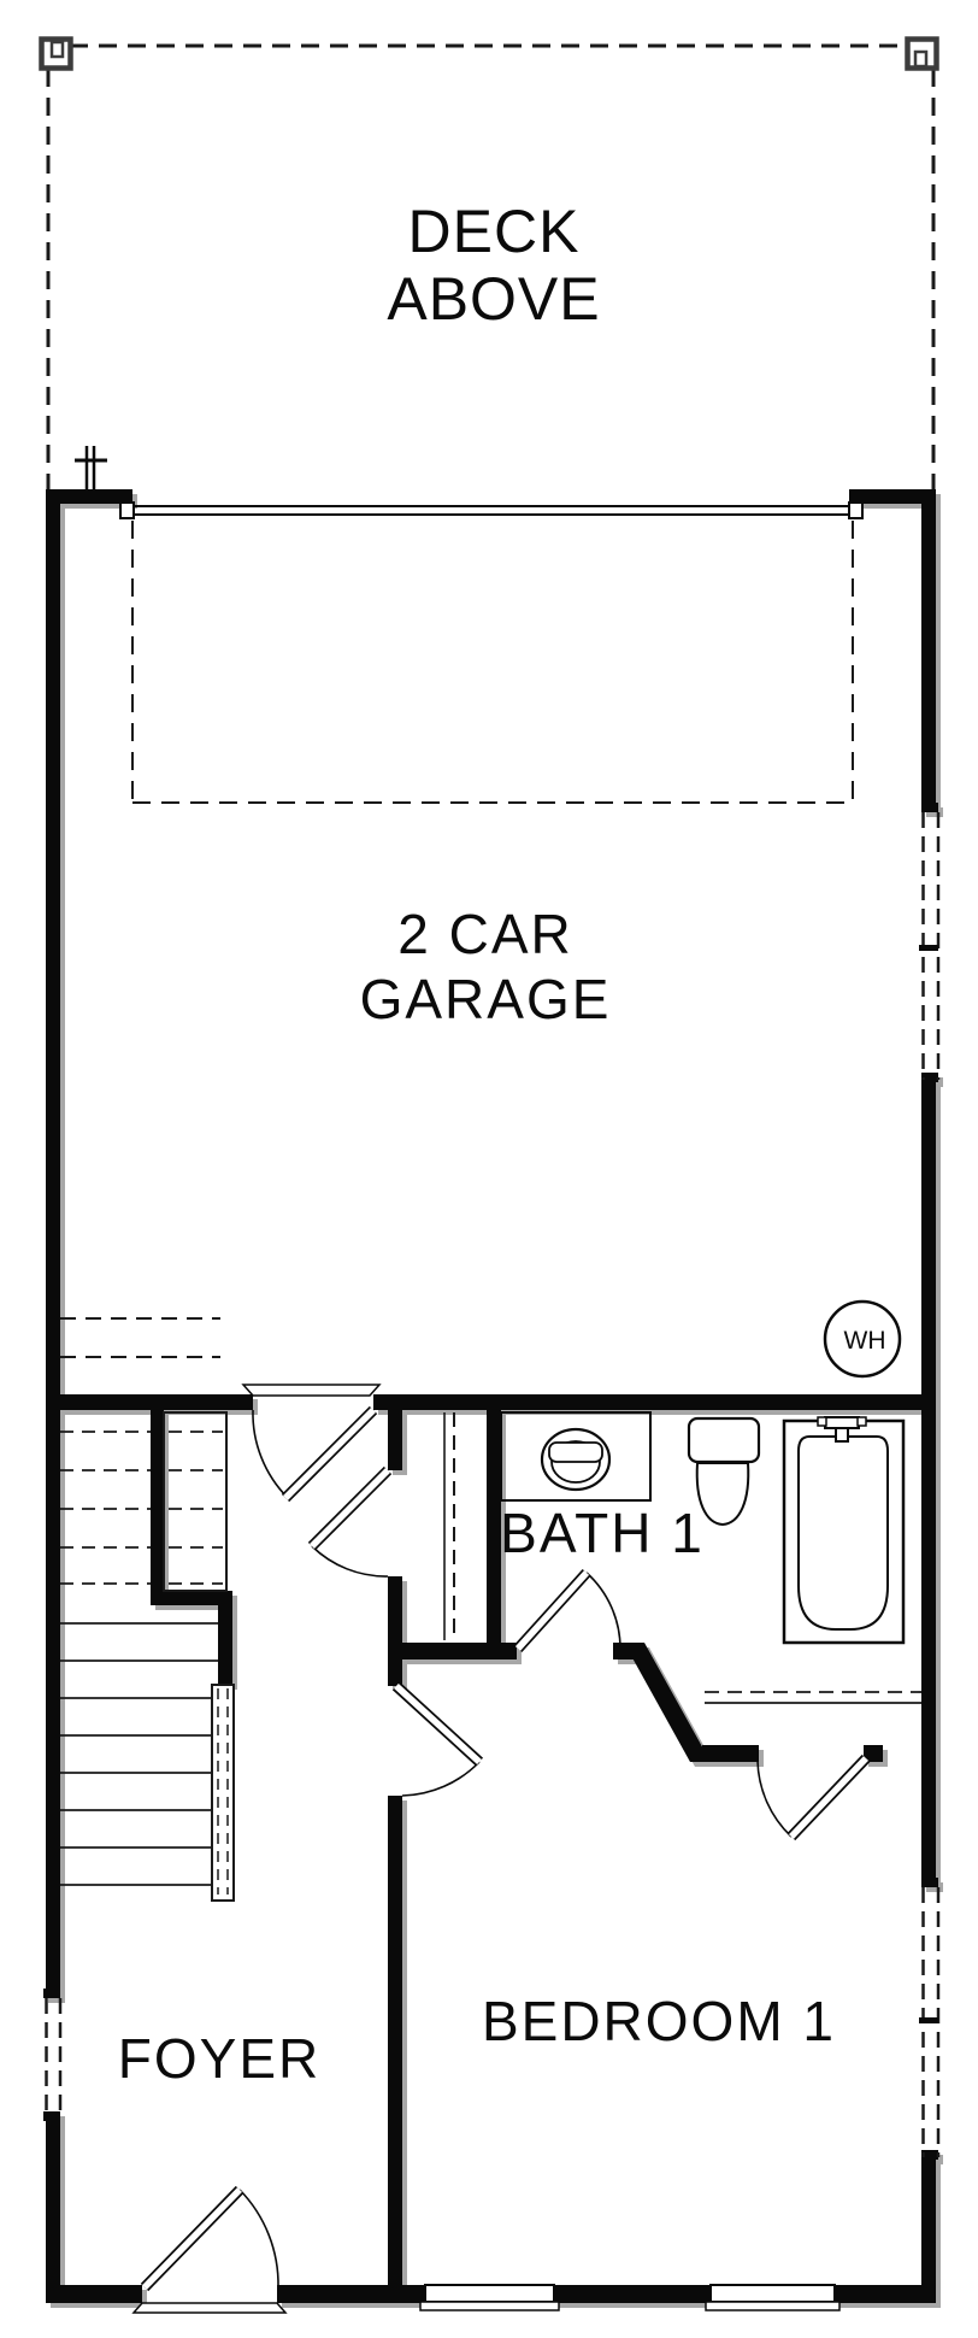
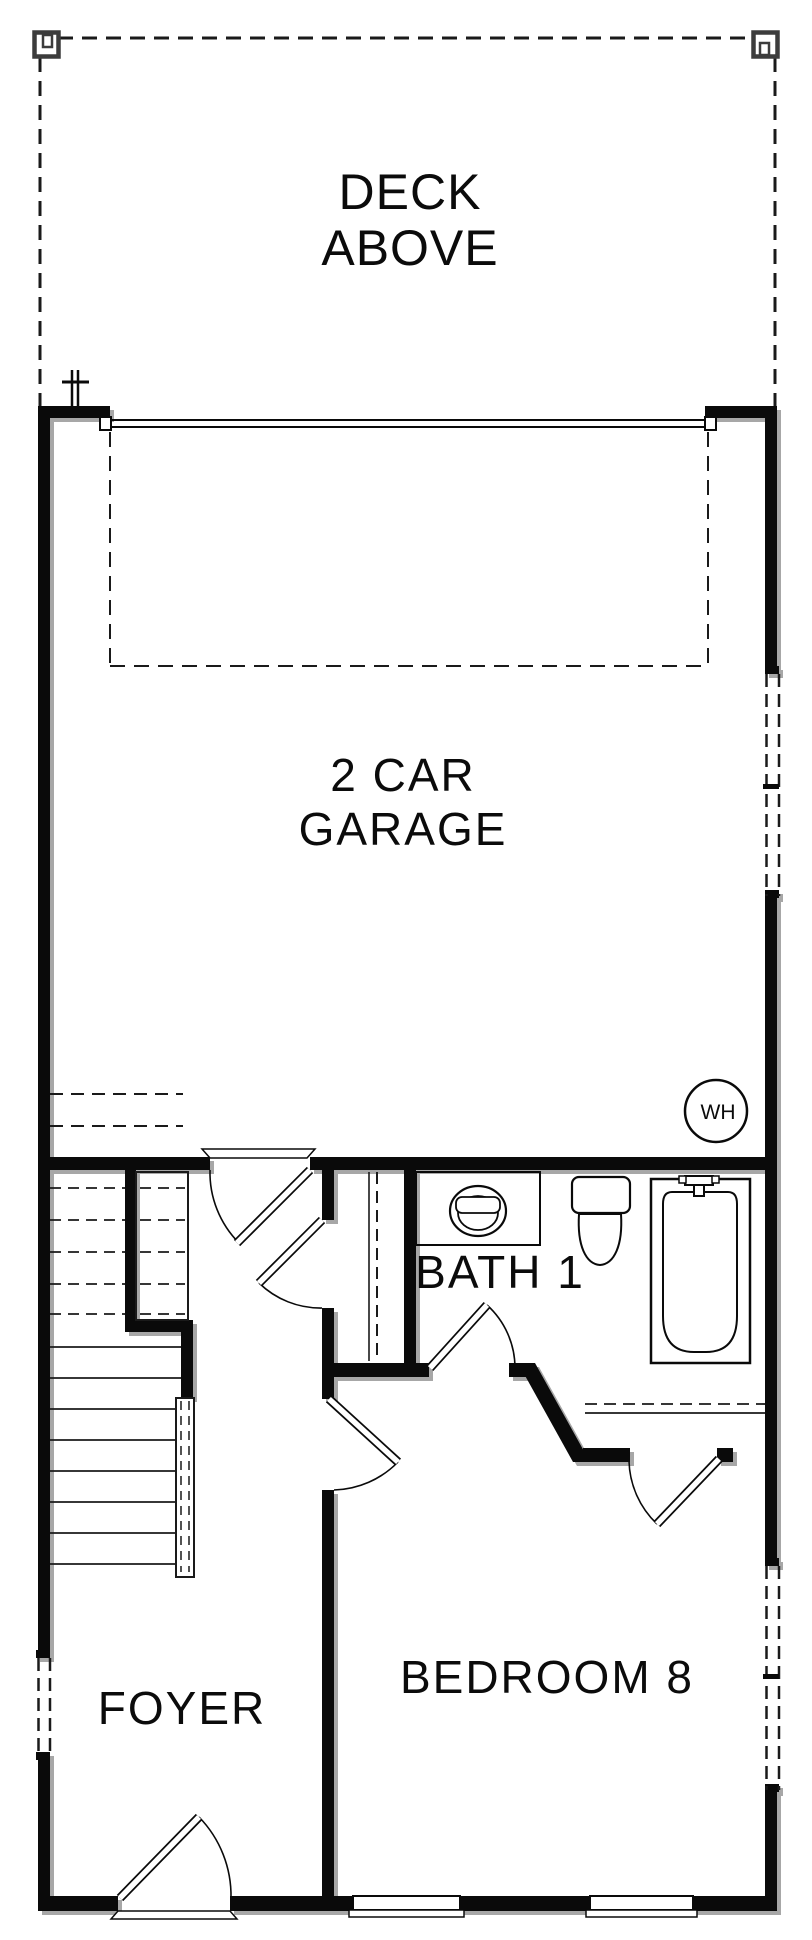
  WH
  DECK
  ABOVE
  2 CAR
  GARAGE
  BATH 1
- BEDROOM 1
+ BEDROOM 8
  FOYER
